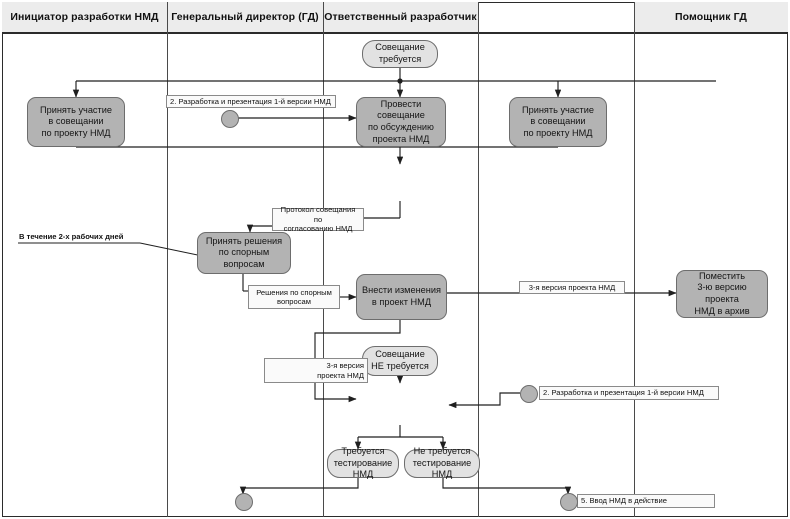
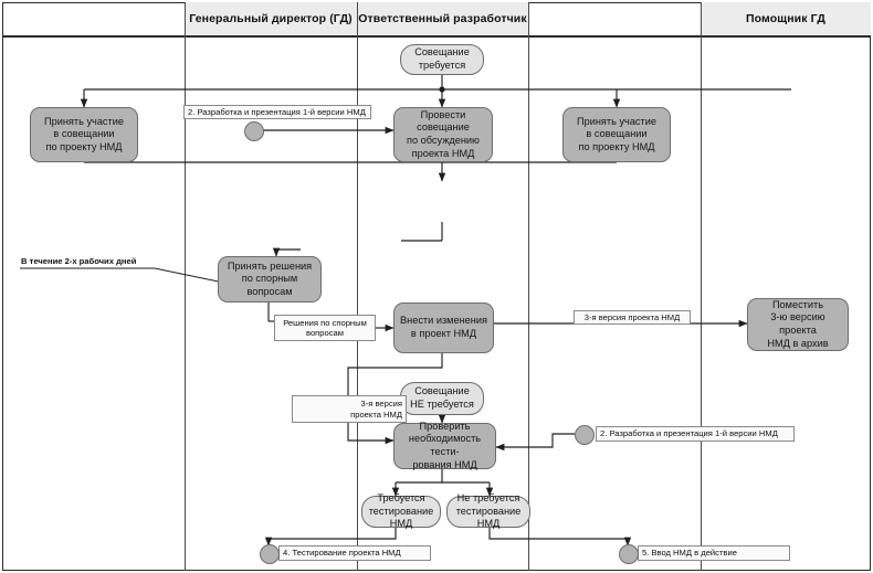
- Инициатор разработки НМД
  Генеральный директор (ГД)
  Ответственный разработчик
  Помощник ГД
  Совещание
  требуется
  Принять участие
  в совещании
  по проекту НМД
  Провести совещание
  по обсуждению
  проекта НМД
  Принять участие
  в совещании
  по проекту НМД
  Принять решения
  по спорным
  вопросам
  Внести изменения
  в проект НМД
  Поместить
  3-ю версию проекта
  НМД в архив
  Совещание
  НЕ требуется
+ Проверить
+ необходимость тести-
+ рования НМД
  Требуется
  тестирование НМД
  Не требуется
  тестирование НМД
  2. Разработка и презентация 1-й версии НМД
- Протокол совещания по
- согласованию НМД
  Решения по спорным
  вопросам
  3-я версия проекта НМД
  3-я версия
  проекта НМД
  2. Разработка и презентация 1-й версии НМД
+ 4. Тестирование проекта НМД
  5. Ввод НМД в действие
  В течение 2-х рабочих дней
